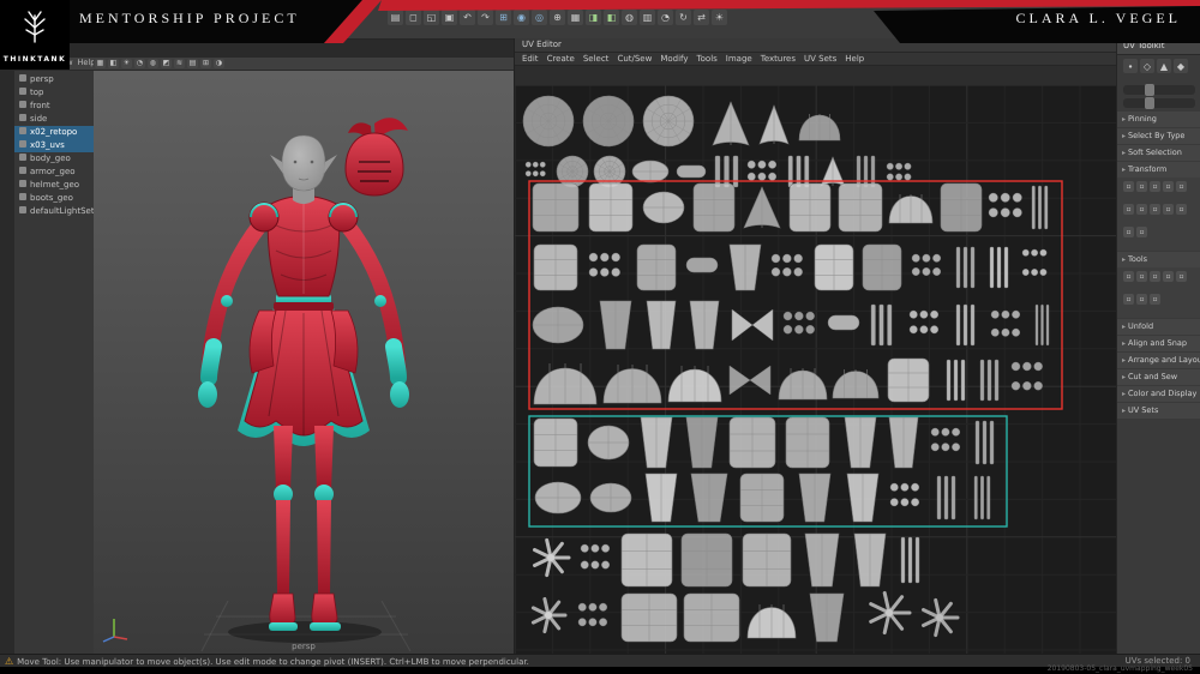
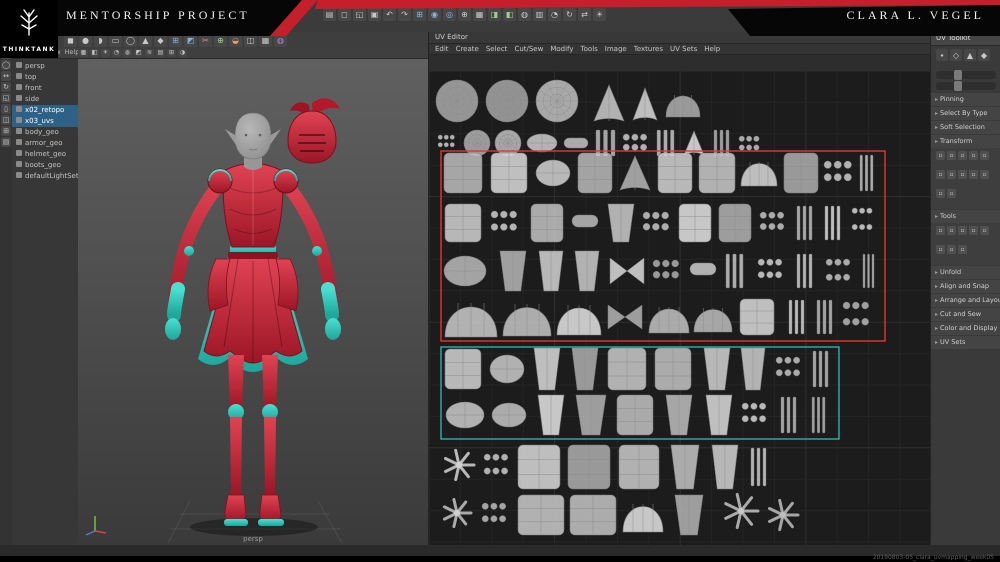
  ▤ ◻ ◱ ▣ ↶ ↷ ⊞ ◉ ◎ ⊕ ▦ ◨ ◧ ◍ ▥ ◔ ↻ ⇄ ☀
+ ◼ ● ◗ ▭ ◯ ▲ ◆ ⊞ ◩ ✂ ⊕ ◒ ◫ ▦ ◍
+ ◯
+ ↔
+ ↻
+ ◱
+ ▯
+ ◫
+ ⊞
+ ▤
  persp
  top
  front
  side
  x02_retopo
  x03_uvs
  body_geo
  armor_geo
  helmet_geo
  boots_geo
  defaultLightSe
  persp
  UV Editor
  Edit Create Select Cut/Sew Modify Tools Image Textures UV Sets Help
  UV Toolkit
  ∙ ◇ ▲ ◆
  Pinning
  Select By Type
  Soft Selection
  Transform
  Tools
  Unfold
  Align and Snap
  Arrange and Layo
  Cut and Sew
  Color and Display
  UV Sets
- ⚠ Move Tool: Use manipulator to move object(s). Use edit mode to change pivot (INSERT). Ctrl+LMB to move perpendicular.
- UVs selected: 0
  MENTORSHIP PROJECT
  CLARA L. VEGEL
